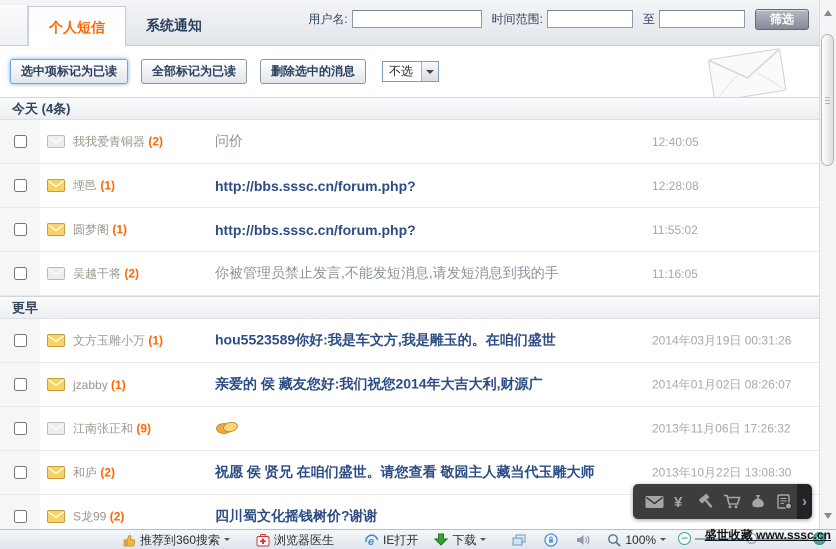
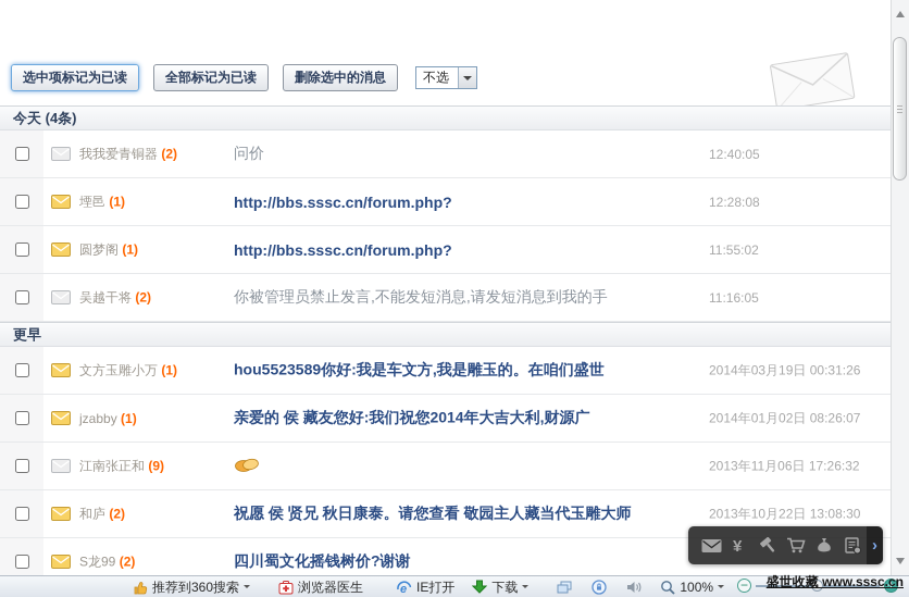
- 个人短信
- 系统通知
- 用户名:
- 时间范围:
- 至
- 筛选
  选中项标记为已读
  全部标记为已读
  删除选中的消息
  不选
  今天 (4条)
  我我爱青铜器 (2)
  问价
  12:40:05
  堙邑 (1)
  http://bbs.sssc.cn/forum.php?
  12:28:08
  圆梦阁 (1)
  http://bbs.sssc.cn/forum.php?
  11:55:02
  吴越干将 (2)
  你被管理员禁止发言,不能发短消息,请发短消息到我的手
  11:16:05
  更早
  文方玉雕小万 (1)
  hou5523589你好:我是车文方,我是雕玉的。在咱们盛世
  2014年03月19日 00:31:26
  jzabby (1)
  亲爱的 侯 藏友您好:我们祝您2014年大吉大利,财源广
  2014年01月02日 08:26:07
  江南张正和 (9)
  2013年11月06日 17:26:32
  和庐 (2)
- 祝愿 侯 贤兄 在咱们盛世。请您查看 敬园主人藏当代玉雕大师
+ 祝愿 侯 贤兄 秋日康泰。请您查看 敬园主人藏当代玉雕大师
  2013年10月22日 13:08:30
  S龙99 (2)
  四川蜀文化摇钱树价?谢谢
  ¥
  ›
  推荐到360搜索
  浏览器医生
  e
  IE打开
  下载
  100%
  −
  +
  盛世收藏 www.sssc.cn
